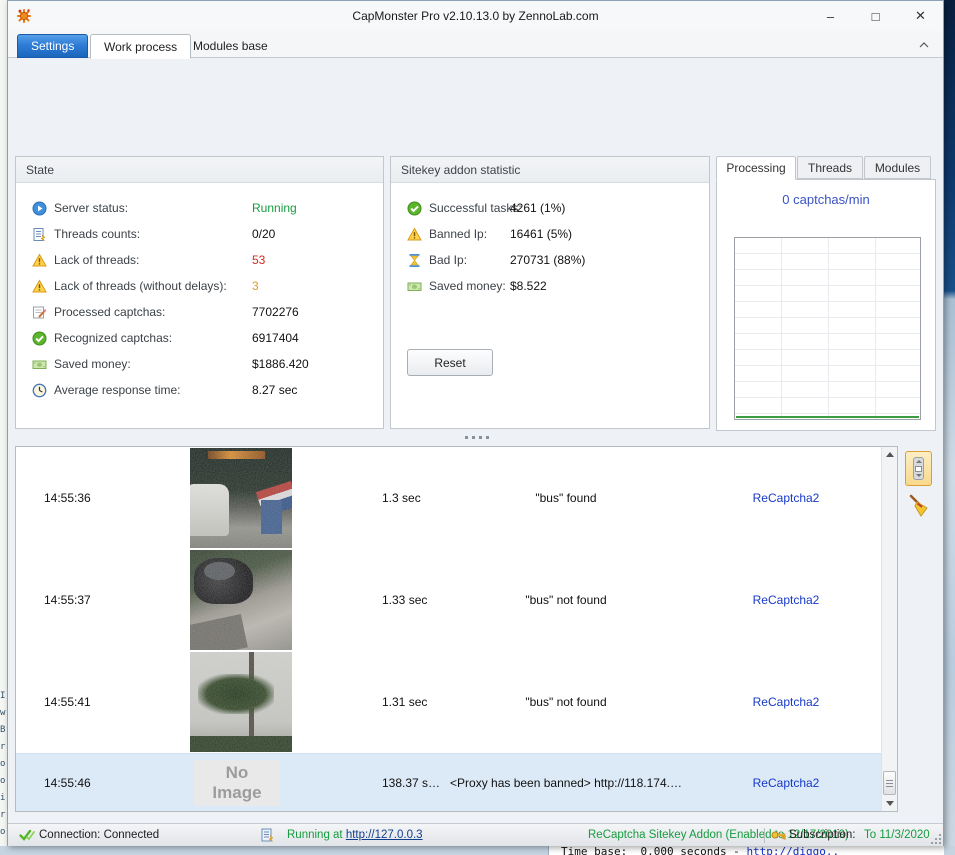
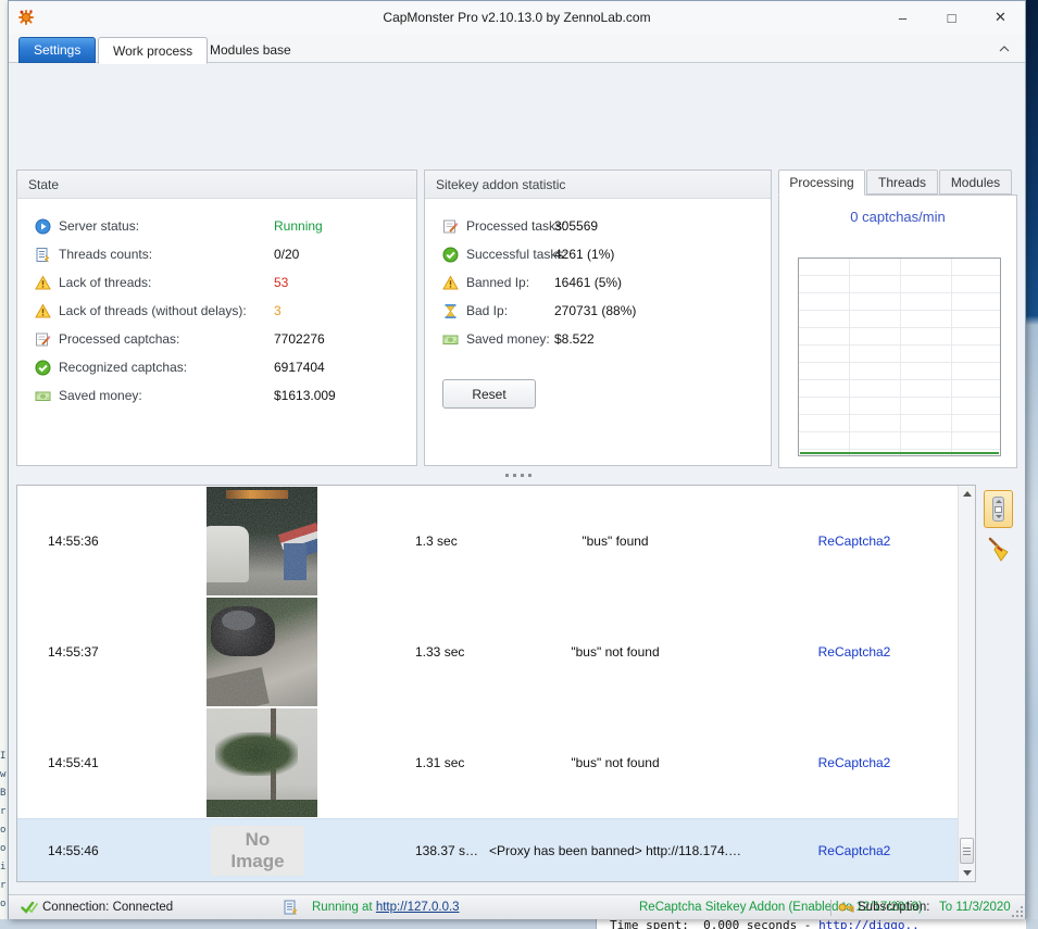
  I
  w
  B
  r
  o
  o
  i
  r
  o
- Time base: 0.000 seconds - http://diggo..
+ Time spent: 0.000 seconds - http://diggo..
  CapMonster Pro v2.10.13.0 by ZennoLab.com
  –
  □
  ✕
  Settings
  Work process
  Modules base
  State
  Server status:
  Running
  Threads counts:
  0/20
  Lack of threads:
  53
  Lack of threads (without delays):
  3
  Processed captchas:
  7702276
  Recognized captchas:
  6917404
  Saved money:
- $1886.420
+ $1613.009
- Average response time:
- 8.27 sec
  Sitekey addon statistic
+ Processed tasks:
+ 305569
  Successful tasks:
  4261 (1%)
  Banned Ip:
  16461 (5%)
  Bad Ip:
  270731 (88%)
  Saved money:
  $8.522
  Reset
  Processing
  Threads
  Modules
  0 captchas/min
  14:55:36
  1.3 sec
  "bus" found
  ReCaptcha2
  14:55:37
  1.33 sec
  "bus" not found
  ReCaptcha2
  14:55:41
  1.31 sec
  "bus" not found
  ReCaptcha2
  14:55:46
  No Image
  138.37 s…
  <Proxy has been banned> http://118.174.…
  ReCaptcha2
  Connection: Connected
  Running at http://127.0.0.3
  ReCaptcha Sitekey Addon (Enabled 12/17/2019)
  Subscription:
  To 11/3/2020
